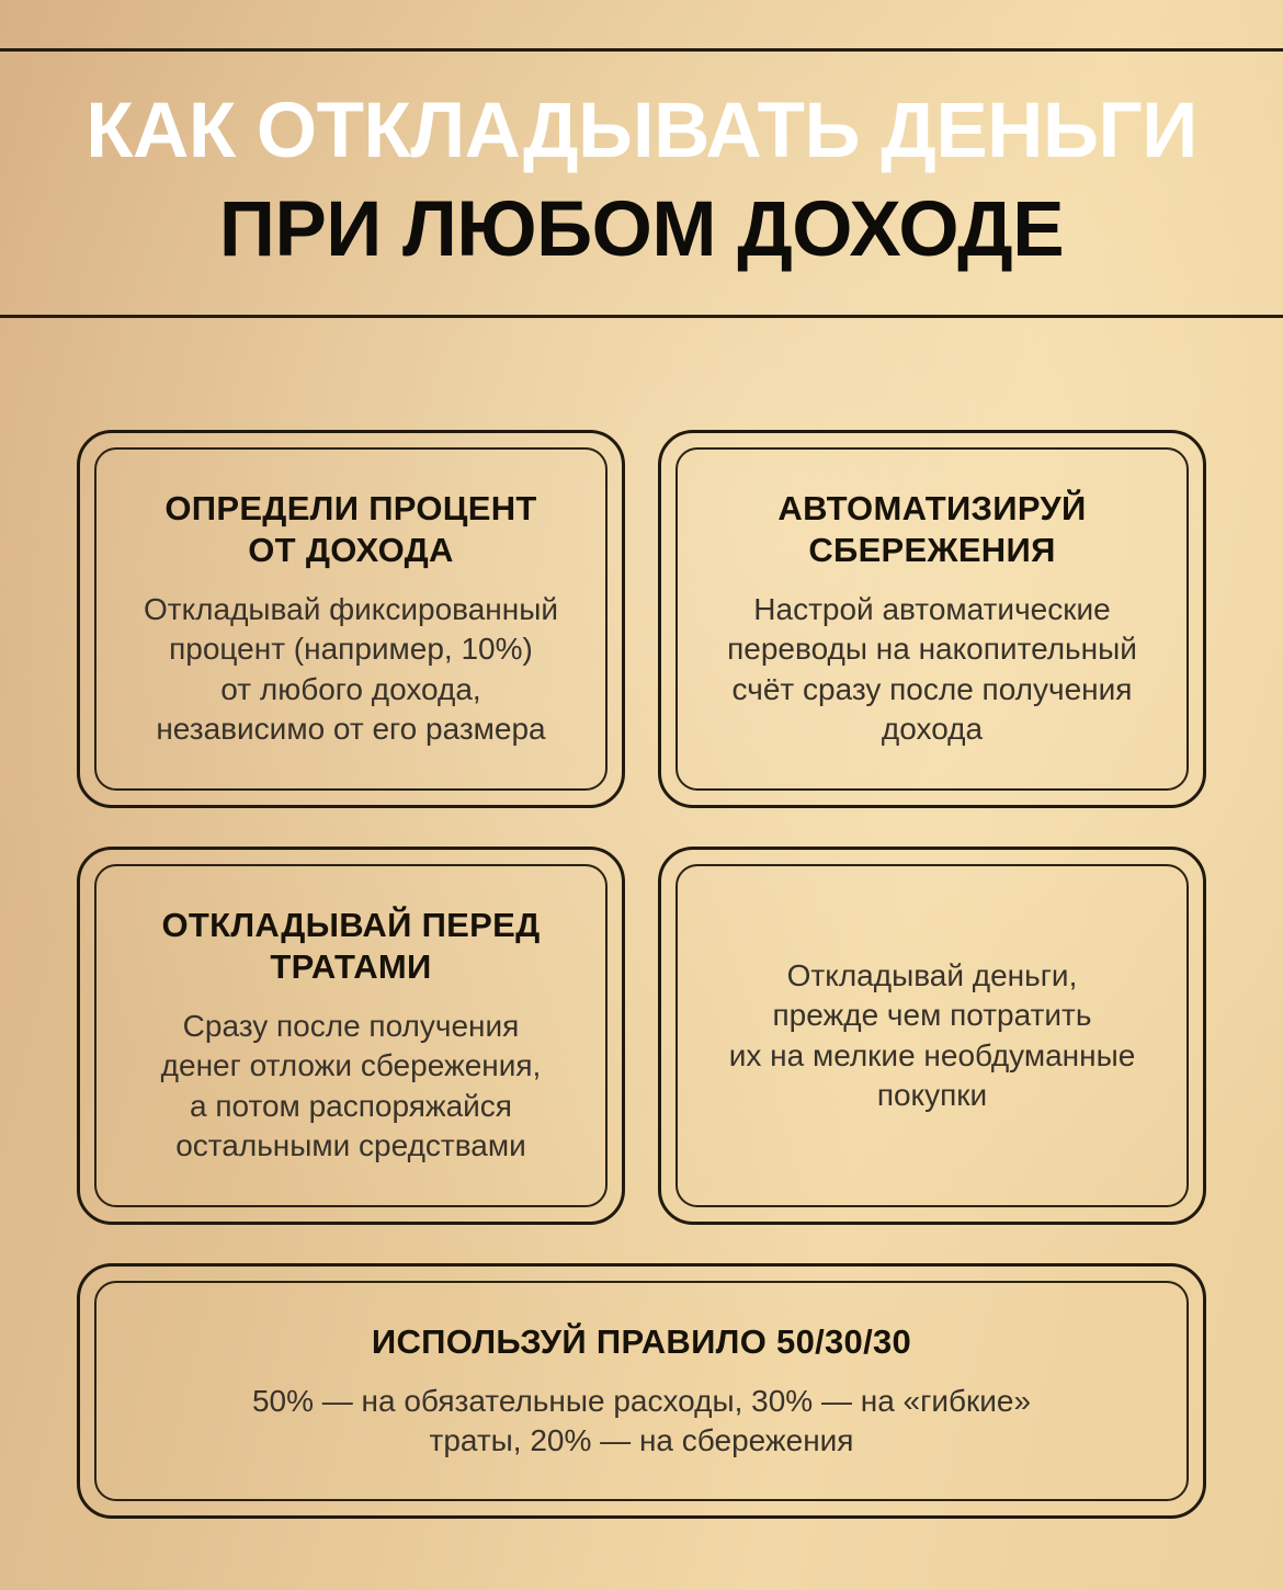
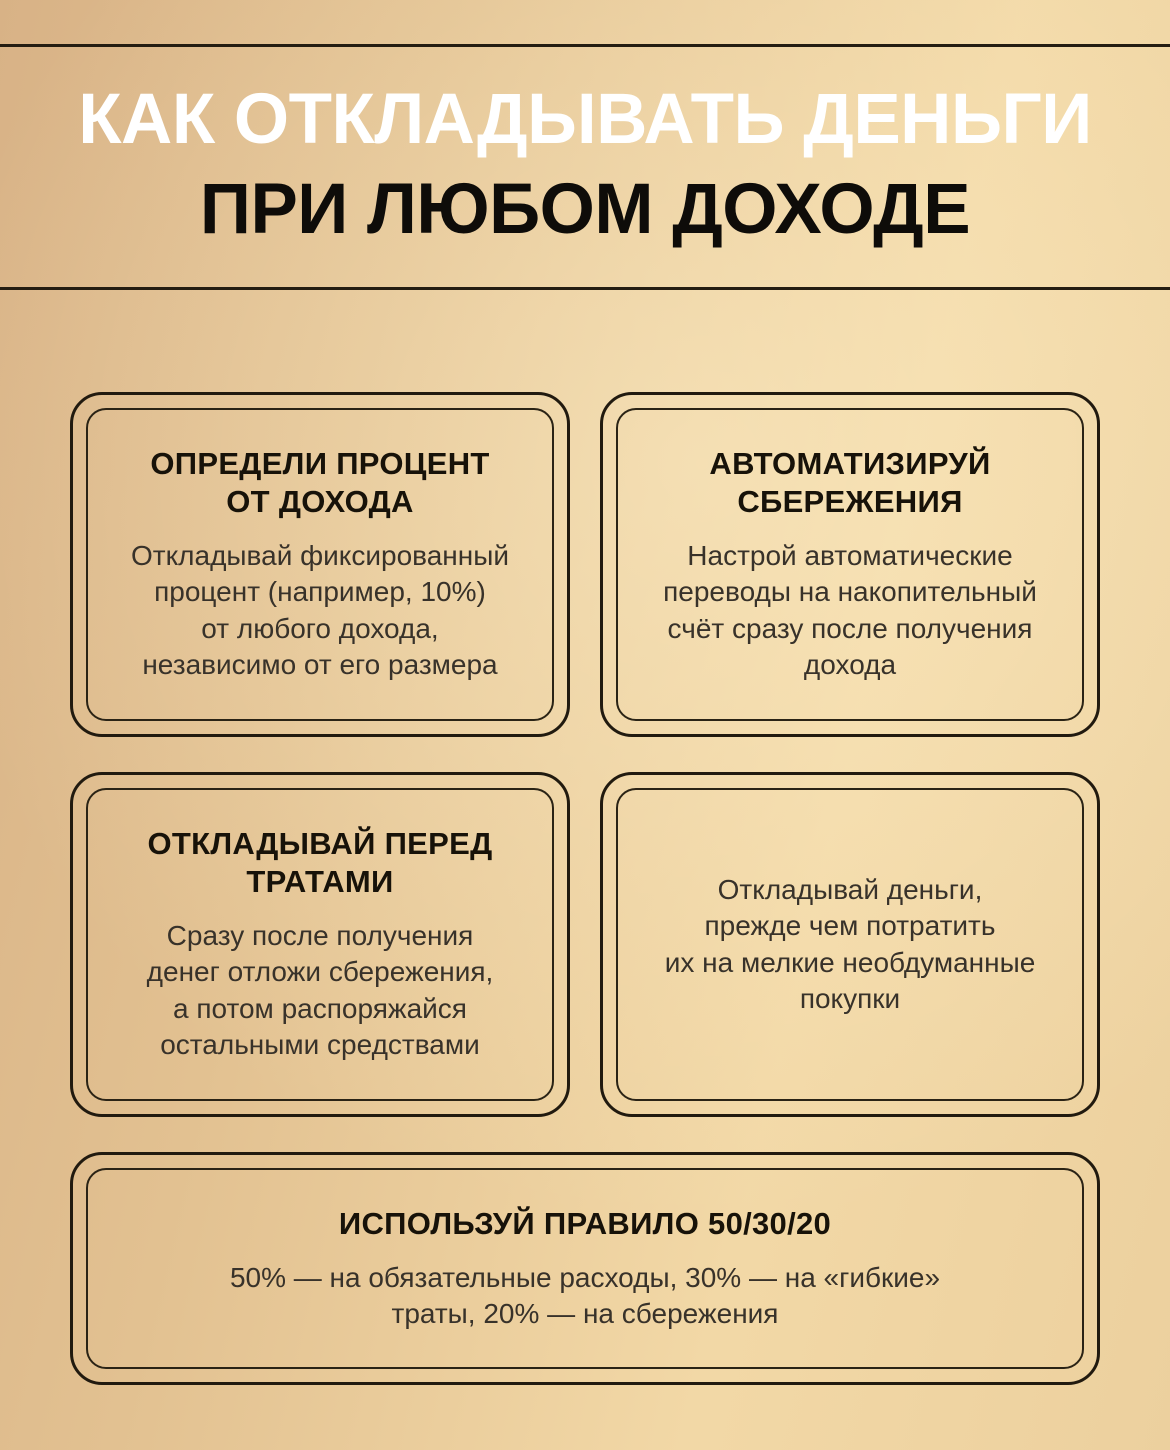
  КАК ОТКЛАДЫВАТЬ ДЕНЬГИ
  ПРИ ЛЮБОМ ДОХОДЕ
  ОПРЕДЕЛИ ПРОЦЕНТ
  ОТ ДОХОДА
  Откладывай фиксированный
  процент (например, 10%)
  от любого дохода,
  независимо от его размера
  АВТОМАТИЗИРУЙ
  СБЕРЕЖЕНИЯ
  Настрой автоматические
  переводы на накопительный
  счёт сразу после получения
  дохода
  ОТКЛАДЫВАЙ ПЕРЕД
  ТРАТАМИ
  Сразу после получения
  денег отложи сбережения,
  а потом распоряжайся
  остальными средствами
  Откладывай деньги,
  прежде чем потратить
  их на мелкие необдуманные
  покупки
- ИСПОЛЬЗУЙ ПРАВИЛО 50/30/30
+ ИСПОЛЬЗУЙ ПРАВИЛО 50/30/20
  50% — на обязательные расходы, 30% — на «гибкие»
  траты, 20% — на сбережения
